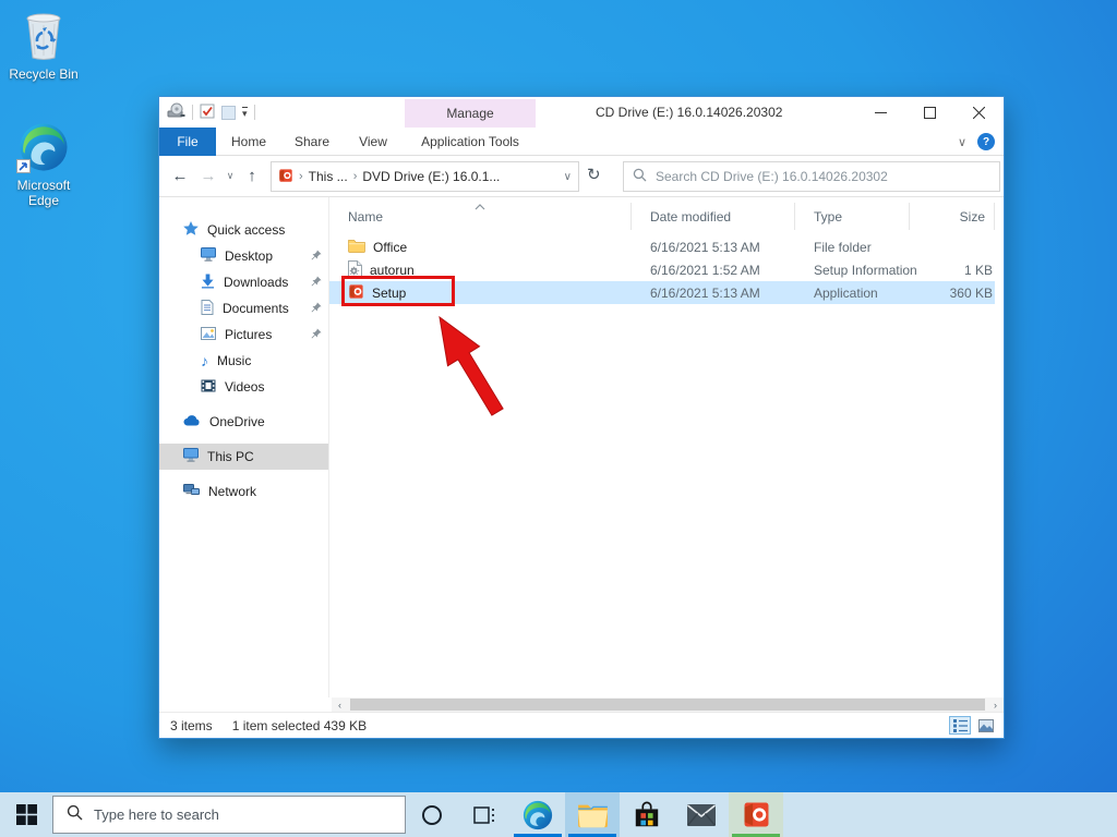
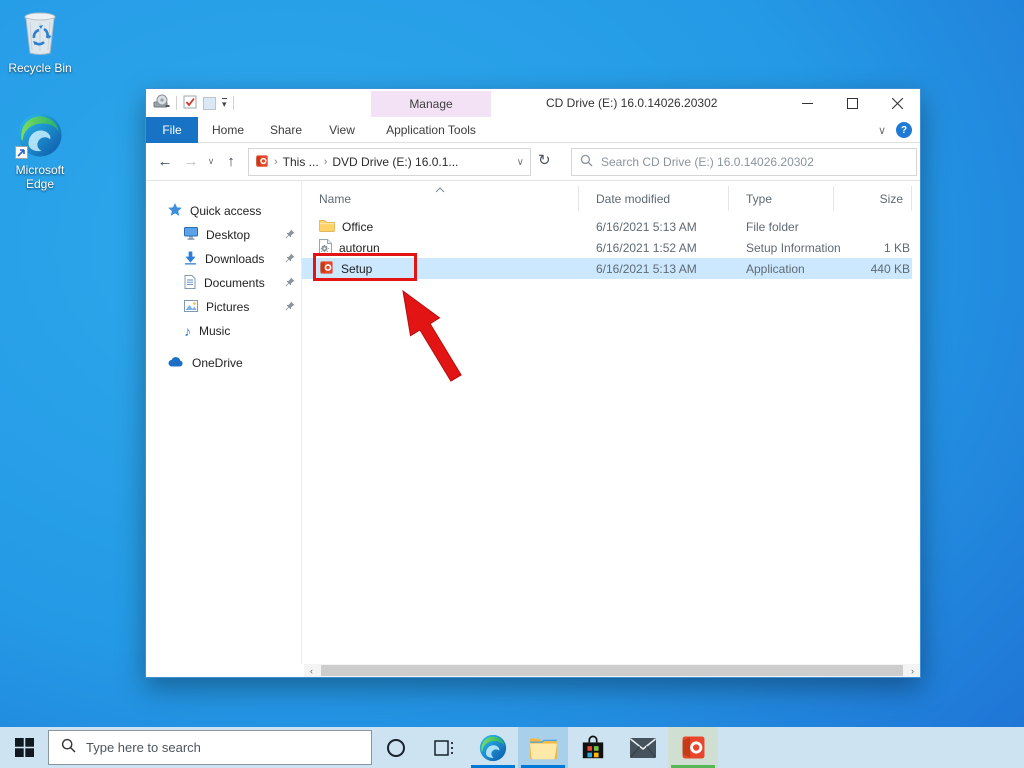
  Recycle Bin
  Microsoft Edge
  ▾
  Manage
  CD Drive (E:) 16.0.14026.20302
  File
  Home
  Share
  View
  Application Tools
  ∨
  ?
  ←
  →
  ∨
  ↑
  ›
  This ...
  ›
  DVD Drive (E:) 16.0.1...
  ∨
  ↻
  Search CD Drive (E:) 16.0.14026.20302
  Quick access
  Desktop
  Downloads
  Documents
  Pictures
  ♪
  Music
- Videos
  OneDrive
- This PC
- Network
  Name
  Date modified
  Type
  Size
  Office
  6/16/2021 5:13 AM
  File folder
  autorun
  6/16/2021 1:52 AM
  Setup Information
  1 KB
  Setup
  6/16/2021 5:13 AM
  Application
- 360 KB
+ 440 KB
  ‹
  ›
- 3 items
- 1 item selected 439 KB
  Type here to search
